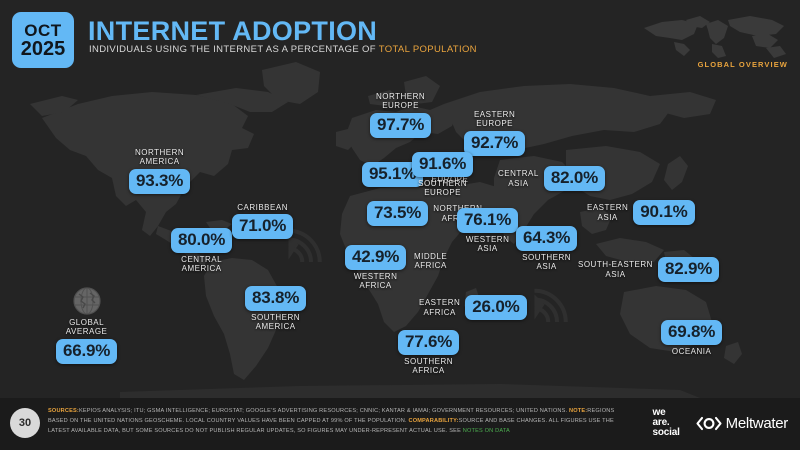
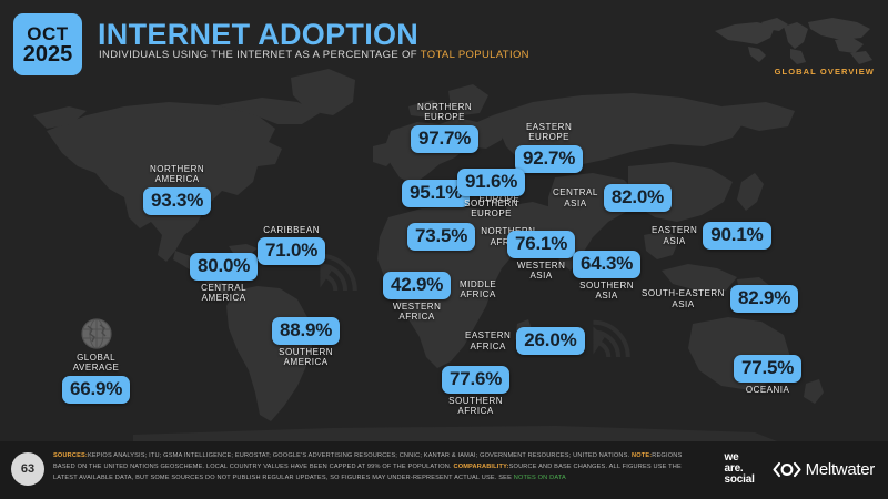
  OCT
  2025
  INTERNET ADOPTION
  INDIVIDUALS USING THE INTERNET AS A PERCENTAGE OF TOTAL POPULATION
  GLOBAL OVERVIEW
  GLOBAL
  AVERAGE
  66.9%
  NORTHERN
  AMERICA
  93.3%
  80.0%
  CENTRAL
  AMERICA
  CARIBBEAN
  71.0%
- 83.8%
+ 88.9%
  SOUTHERN
  AMERICA
  NORTHERN
  EUROPE
  97.7%
  EASTERN
  EUROPE
  92.7%
  95.1%
  EUROPE
  91.6%
  SOUTHERN
  EUROPE
  82.0%
  CENTRAL
  ASIA
  73.5%
  76.1%
  WESTERN
  ASIA
  90.1%
  EASTERN
  ASIA
  42.9%
  WESTERN
  AFRICA
  MIDDLE
  AFRICA
  64.3%
  SOUTHERN
  ASIA
  82.9%
  SOUTH-EASTERN
  ASIA
  26.0%
  EASTERN
  AFRICA
  77.6%
  SOUTHERN
  AFRICA
- 69.8%
+ 77.5%
  OCEANIA
- 30
+ 63
  we
  are.
  social
  Meltwater
